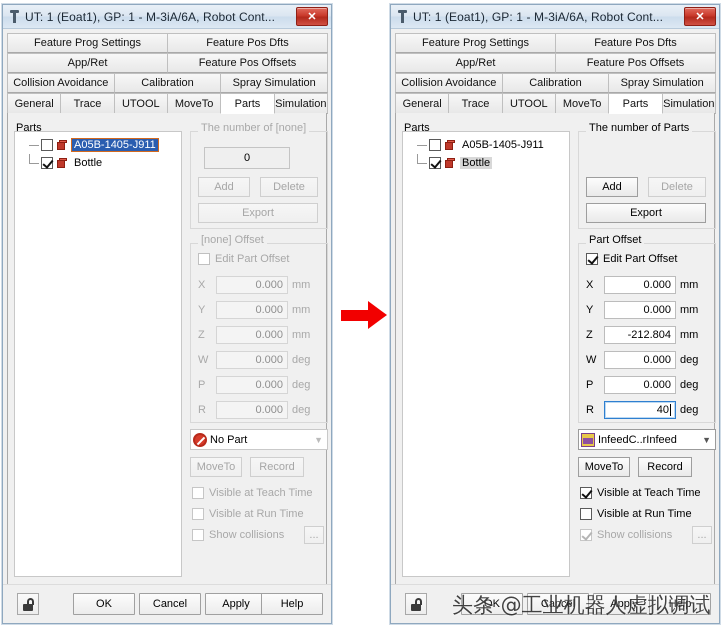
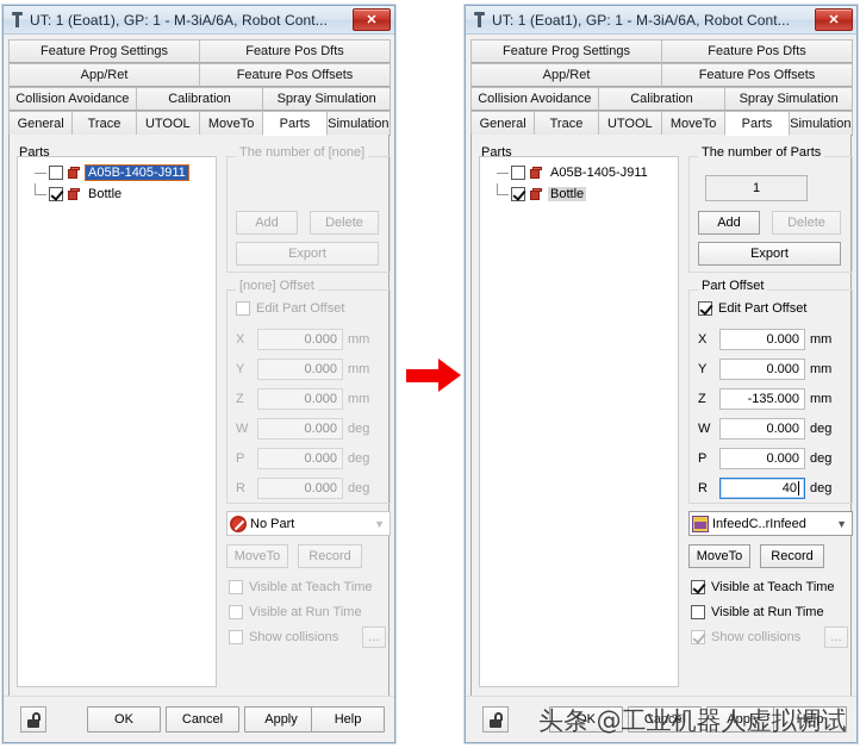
  UT: 1 (Eoat1), GP: 1 - M-3iA/6A, Robot Cont...
  ✕
  Feature Prog Settings
  Feature Pos Dfts
  App/Ret
  Feature Pos Offsets
  Collision Avoidance
  Calibration
  Spray Simulation
  General
  Trace
  UTOOL
  MoveTo
  Parts
  Simulation
  Parts
  A05B-1405-J911
  Bottle
  The number of [none]
- 0
  Add
  Delete
  Export
  [none] Offset
  Edit Part Offset
  X
  0.000
  mm
  Y
  0.000
  mm
  Z
  0.000
  mm
  W
  0.000
  deg
  P
  0.000
  deg
  R
  0.000
  deg
  No Part
  ▼
  MoveTo
  Record
  Visible at Teach Time
  Visible at Run Time
  Show collisions
  ...
  OK
  Cancel
  Apply
  Help
  UT: 1 (Eoat1), GP: 1 - M-3iA/6A, Robot Cont...
  ✕
  Feature Prog Settings
  Feature Pos Dfts
  App/Ret
  Feature Pos Offsets
  Collision Avoidance
  Calibration
  Spray Simulation
  General
  Trace
  UTOOL
  MoveTo
  Parts
  Simulation
  Parts
  A05B-1405-J911
  Bottle
  The number of Parts
+ 1
  Add
  Delete
  Export
  Part Offset
  Edit Part Offset
  X
  0.000
  mm
  Y
  0.000
  mm
  Z
- -212.804
+ -135.000
  mm
  W
  0.000
  deg
  P
  0.000
  deg
  R
  40
  deg
  InfeedC..rInfeed
  ▼
  MoveTo
  Record
  Visible at Teach Time
  Visible at Run Time
  Show collisions
  ...
  OK
  Cancel
  Apply
  Help
  头条 @工业机器人虚拟调试
